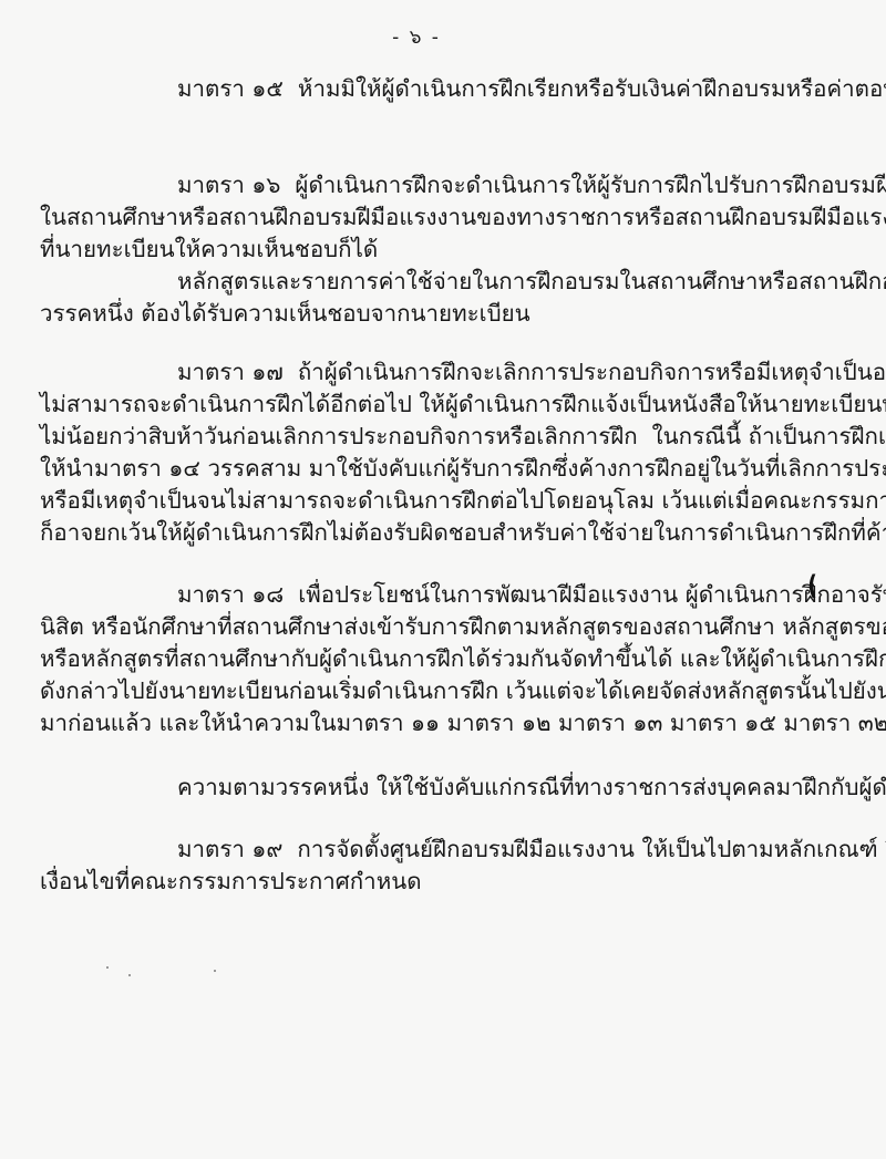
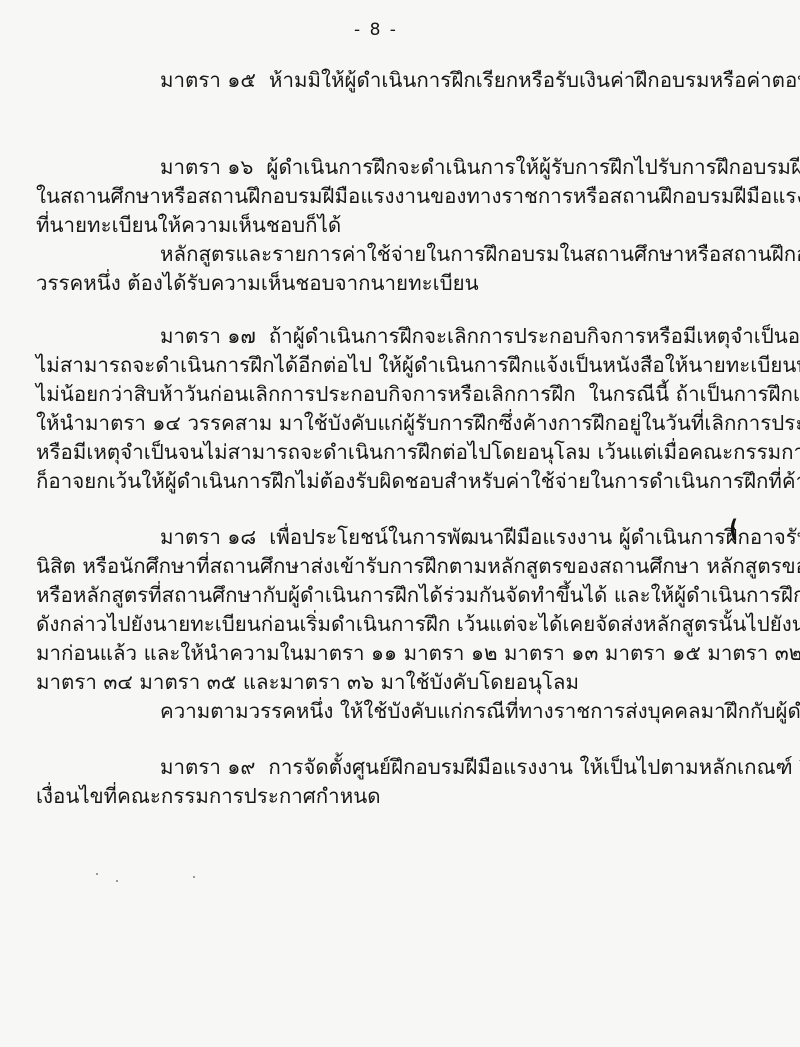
- - ๖ -
+ - 8 -
  มาตรา ๑๕ ห้ามมิให้ผู้ดำเนินการฝึกเรียกหรือรับเงินค่าฝึกอบรมหรือค่าตอ
  มาตรา ๑๖ ผู้ดำเนินการฝึกจะดำเนินการให้ผู้รับการฝึกไปรับการฝึกอบรมฝี
  ในสถานศึกษาหรือสถานฝึกอบรมฝีมือแรงงานของทางราชการหรือสถานฝึกอบรมฝีมือแร
  ที่นายทะเบียนให้ความเห็นชอบก็ได้
  หลักสูตรและรายการค่าใช้จ่ายในการฝึกอบรมในสถานศึกษาหรือสถานฝึก
  วรรคหนึ่ง ต้องได้รับความเห็นชอบจากนายทะเบียน
  มาตรา ๑๗ ถ้าผู้ดำเนินการฝึกจะเลิกการประกอบกิจการหรือมีเหตุจำเป็นอ
  ไม่สามารถจะดำเนินการฝึกได้อีกต่อไป ให้ผู้ดำเนินการฝึกแจ้งเป็นหนังสือให้นายทะเบียน
  ไม่น้อยกว่าสิบห้าวันก่อนเลิกการประกอบกิจการหรือเลิกการฝึก ในกรณีนี้ ถ้าเป็นการฝึกเ
  ให้นำมาตรา ๑๔ วรรคสาม มาใช้บังคับแก่ผู้รับการฝึกซึ่งค้างการฝึกอยู่ในวันที่เลิกการปร
  หรือมีเหตุจำเป็นจนไม่สามารถจะดำเนินการฝึกต่อไปโดยอนุโลม เว้นแต่เมื่อคณะกรรมกา
  ก็อาจยกเว้นให้ผู้ดำเนินการฝึกไม่ต้องรับผิดชอบสำหรับค่าใช้จ่ายในการดำเนินการฝึกที่ค้
  มาตรา ๑๘ เพื่อประโยชน์ในการพัฒนาฝีมือแรงงาน ผู้ดำเนินการฝึกอาจรั
  นิสิต หรือนักศึกษาที่สถานศึกษาส่งเข้ารับการฝึกตามหลักสูตรของสถานศึกษา หลักสูตรข
  หรือหลักสูตรที่สถานศึกษากับผู้ดำเนินการฝึกได้ร่วมกันจัดทำขึ้นได้ และให้ผู้ดำเนินการฝึก
  ดังกล่าวไปยังนายทะเบียนก่อนเริ่มดำเนินการฝึก เว้นแต่จะได้เคยจัดส่งหลักสูตรนั้นไปยังน
  มาก่อนแล้ว และให้นำความในมาตรา ๑๑ มาตรา ๑๒ มาตรา ๑๓ มาตรา ๑๕ มาตรา ๓๒
+ มาตรา ๓๔ มาตรา ๓๕ และมาตรา ๓๖ มาใช้บังคับโดยอนุโลม
  ความตามวรรคหนึ่ง ให้ใช้บังคับแก่กรณีที่ทางราชการส่งบุคคลมาฝึกกับผู้
  มาตรา ๑๙ การจัดตั้งศูนย์ฝึกอบรมฝีมือแรงงาน ให้เป็นไปตามหลักเกณฑ์
  เงื่อนไขที่คณะกรรมการประกาศกำหนด
  (
